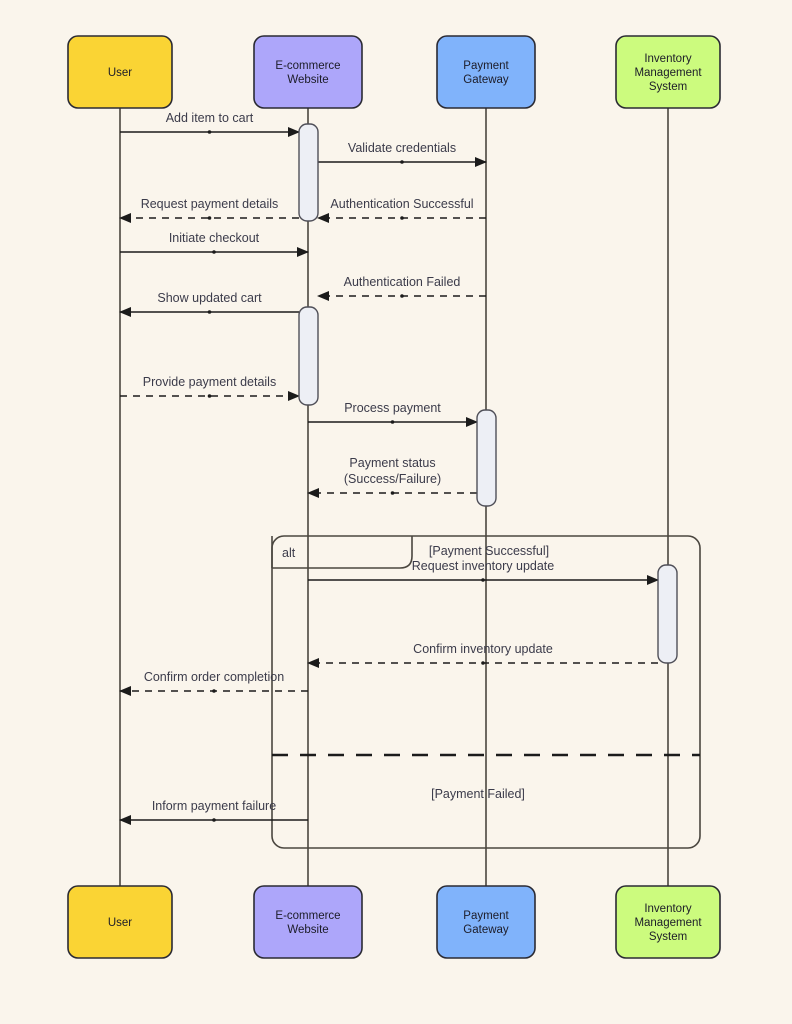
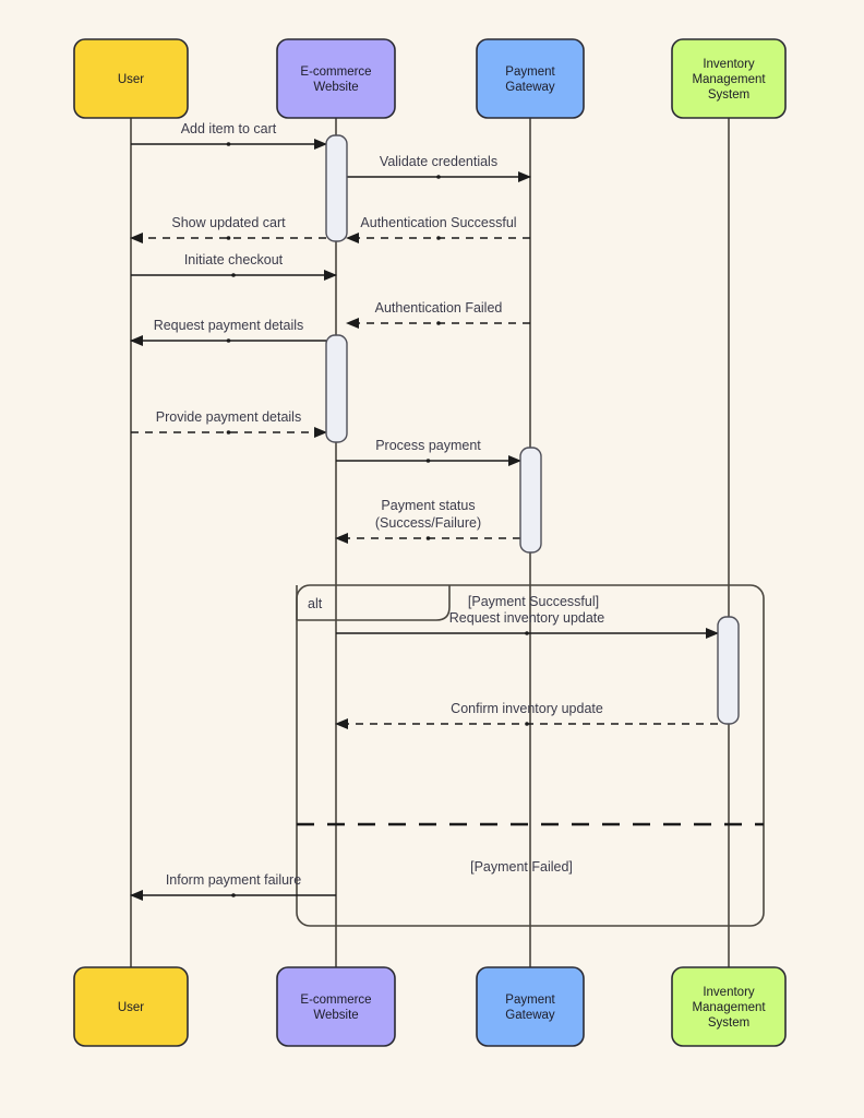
  alt
  [Payment Successful]
  [Payment Failed]
  Add item to cart
  Validate credentials
- Request payment details
+ Show updated cart
  Authentication Successful
  Initiate checkout
  Authentication Failed
- Show updated cart
+ Request payment details
  Provide payment details
  Process payment
  Payment status
  (Success/Failure)
  Request inventory update
  Confirm inventory update
- Confirm order completion
  Inform payment failure
  User
  E-commerce
  Website
  Payment
  Gateway
  Inventory
  Management
  System
  User
  E-commerce
  Website
  Payment
  Gateway
  Inventory
  Management
  System
